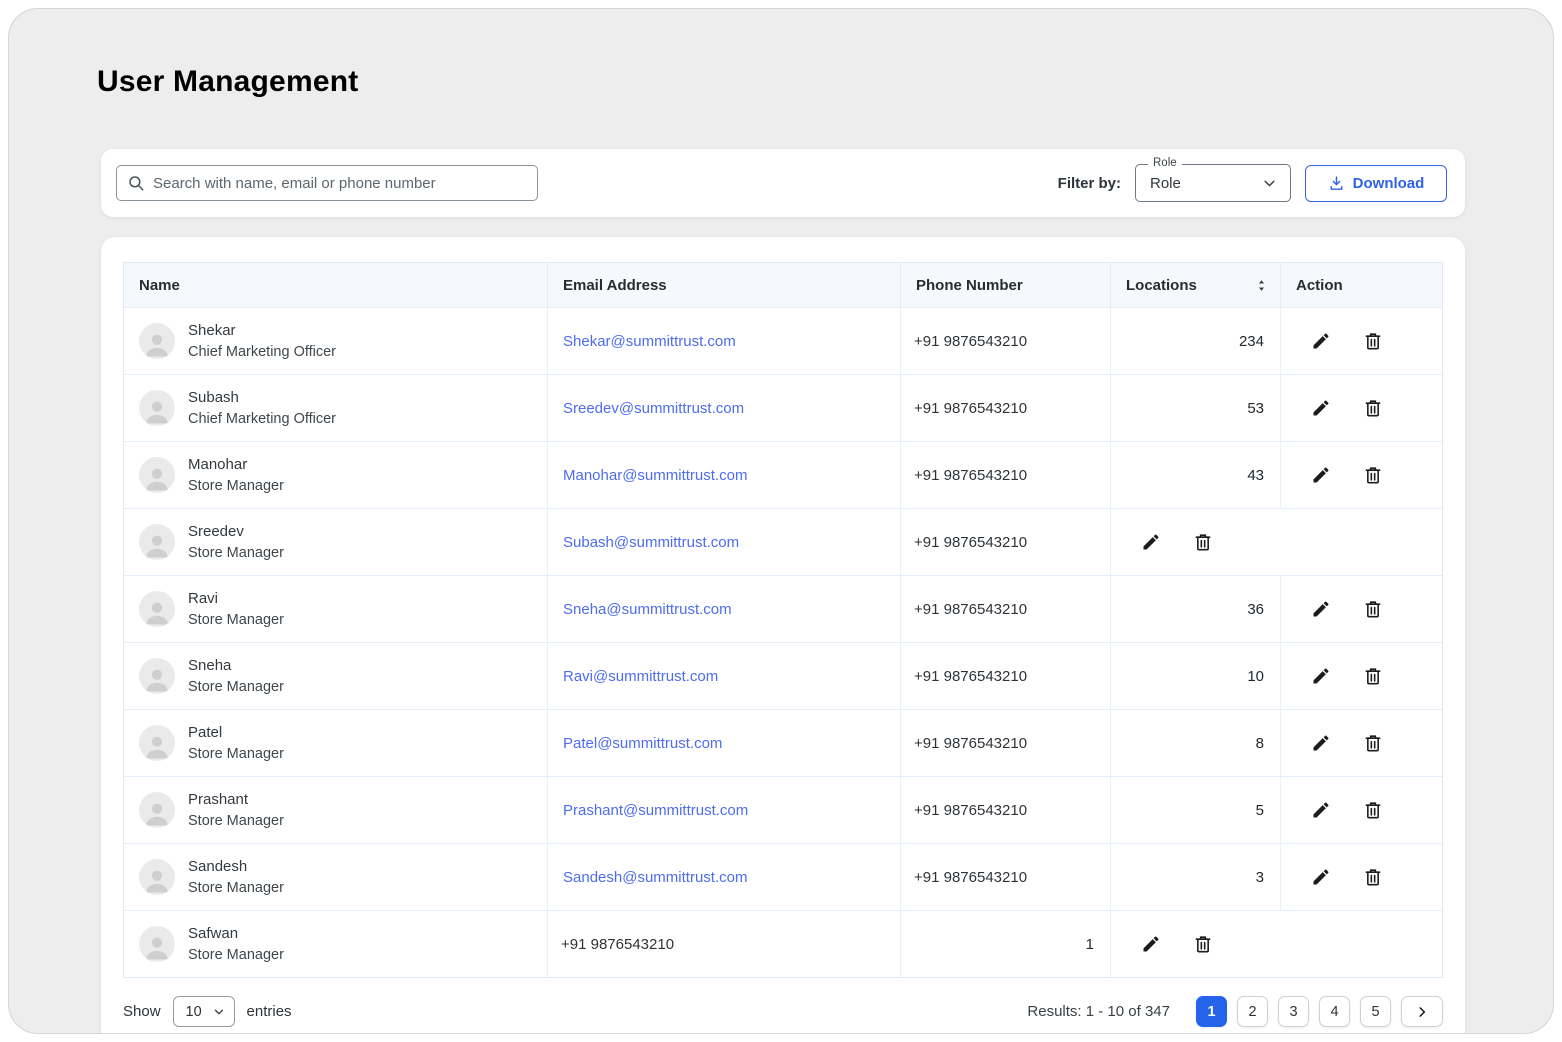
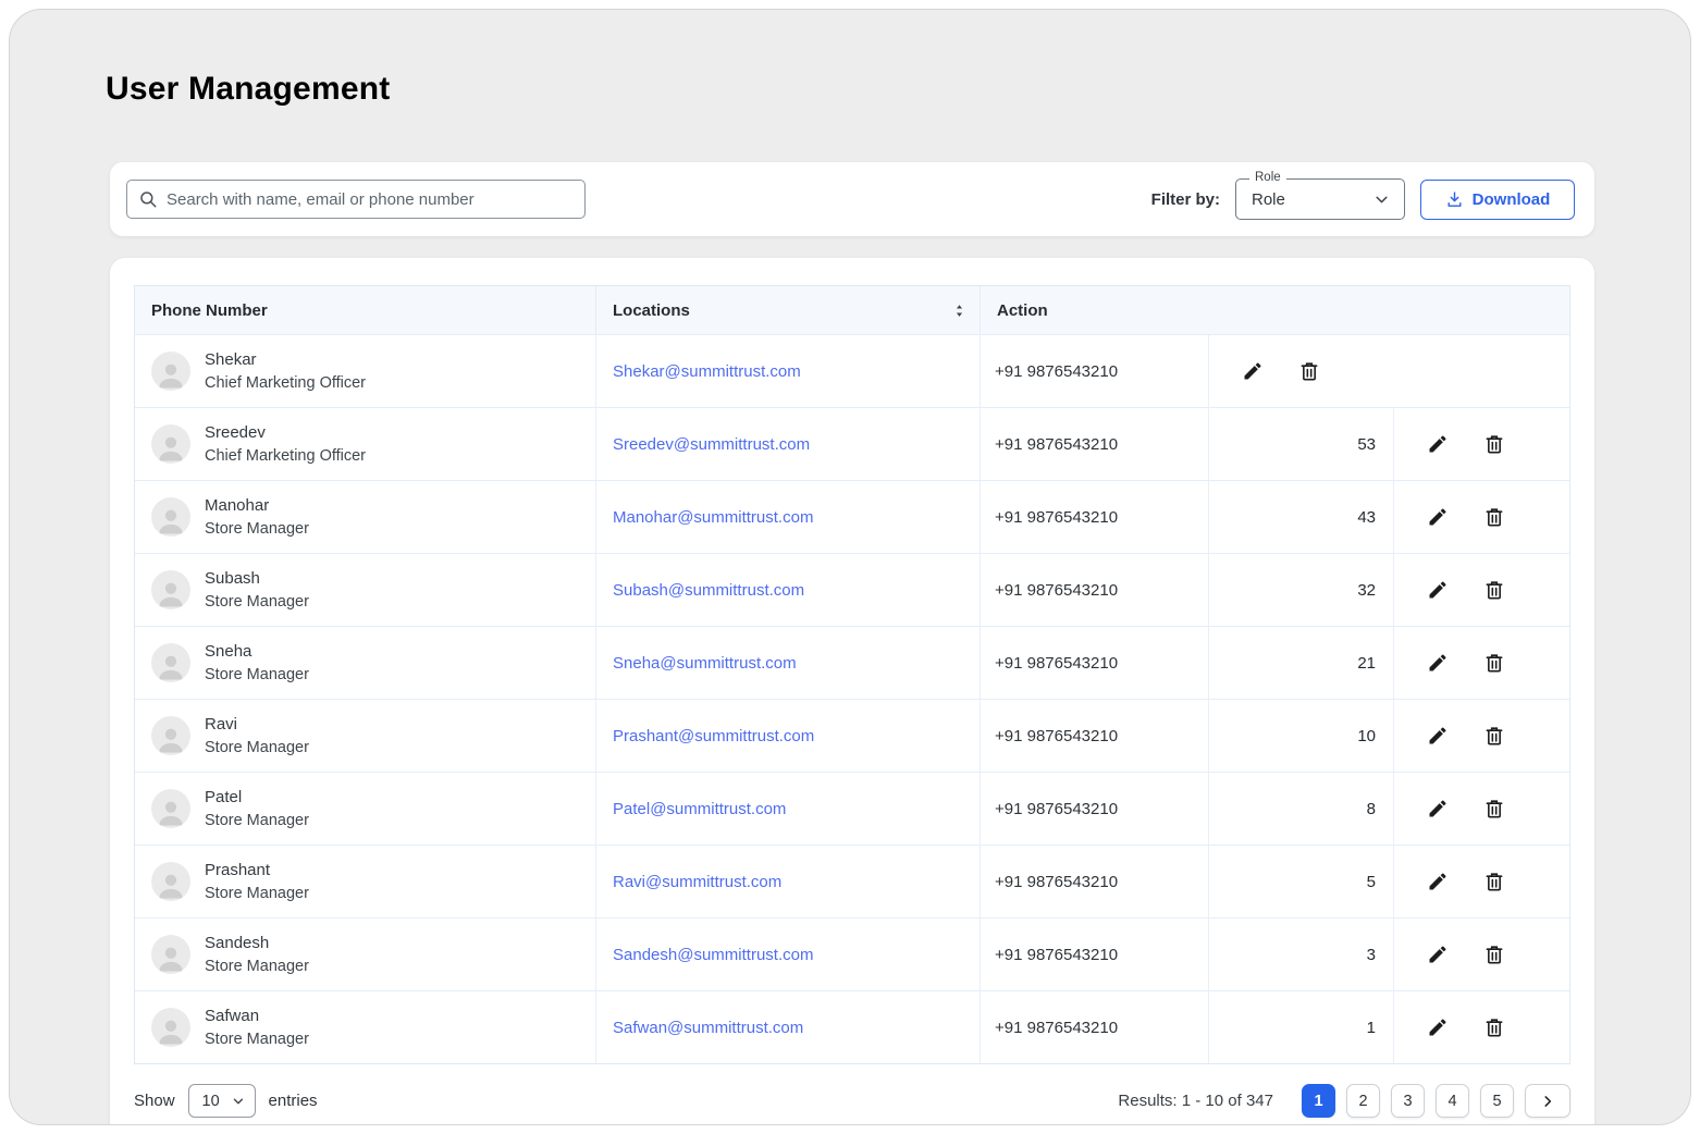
  User Management
  Search with name, email or phone number
  Filter by:
  Role
  Role
  Download
- Name
- Email Address
  Phone Number
  Locations
  Action
  Shekar
  Chief Marketing Officer
  Shekar@summittrust.com
  +91 9876543210
- 234
- Subash
+ Sreedev
  Chief Marketing Officer
  Sreedev@summittrust.com
  +91 9876543210
  53
  Manohar
  Store Manager
  Manohar@summittrust.com
  +91 9876543210
  43
- Sreedev
+ Subash
  Store Manager
  Subash@summittrust.com
  +91 9876543210
+ 32
- Ravi
+ Sneha
  Store Manager
  Sneha@summittrust.com
  +91 9876543210
- 36
+ 21
- Sneha
+ Ravi
  Store Manager
- Ravi@summittrust.com
+ Prashant@summittrust.com
  +91 9876543210
  10
  Patel
  Store Manager
  Patel@summittrust.com
  +91 9876543210
  8
  Prashant
  Store Manager
- Prashant@summittrust.com
+ Ravi@summittrust.com
  +91 9876543210
  5
  Sandesh
  Store Manager
  Sandesh@summittrust.com
  +91 9876543210
  3
  Safwan
  Store Manager
+ Safwan@summittrust.com
  +91 9876543210
  1
  Show
  10
  entries
  Results: 1 - 10 of 347
  1
  2
  3
  4
  5
